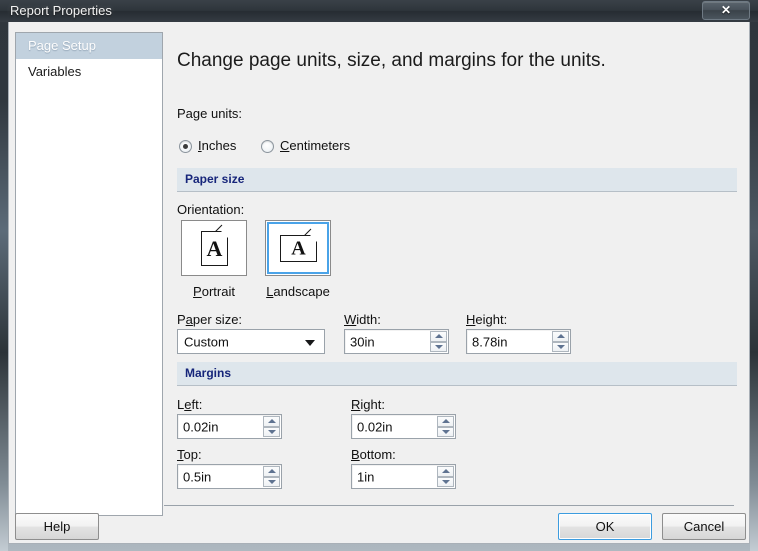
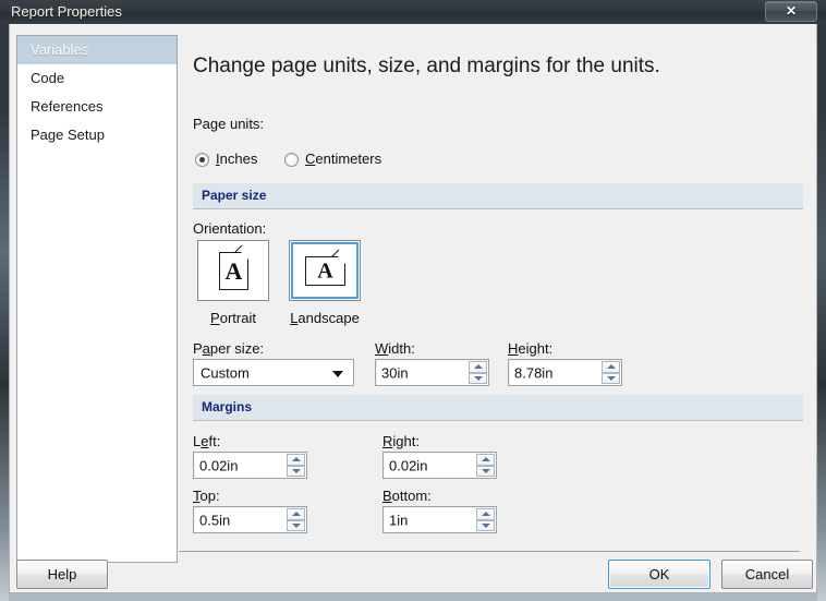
  Report Properties
  ✕
- Page Setup
+ Variables
+ Code
+ References
- Variables
+ Page Setup
  Change page units, size, and margins for the units.
  Page units:
  Inches
  Centimeters
  Paper size
  Orientation:
  A
  Portrait
  A
  Landscape
  Paper size:
  Custom
  Width:
  30in
  Height:
  8.78in
  Margins
  Left:
  0.02in
  Right:
  0.02in
  Top:
  0.5in
  Bottom:
  1in
  Help
  OK
  Cancel
